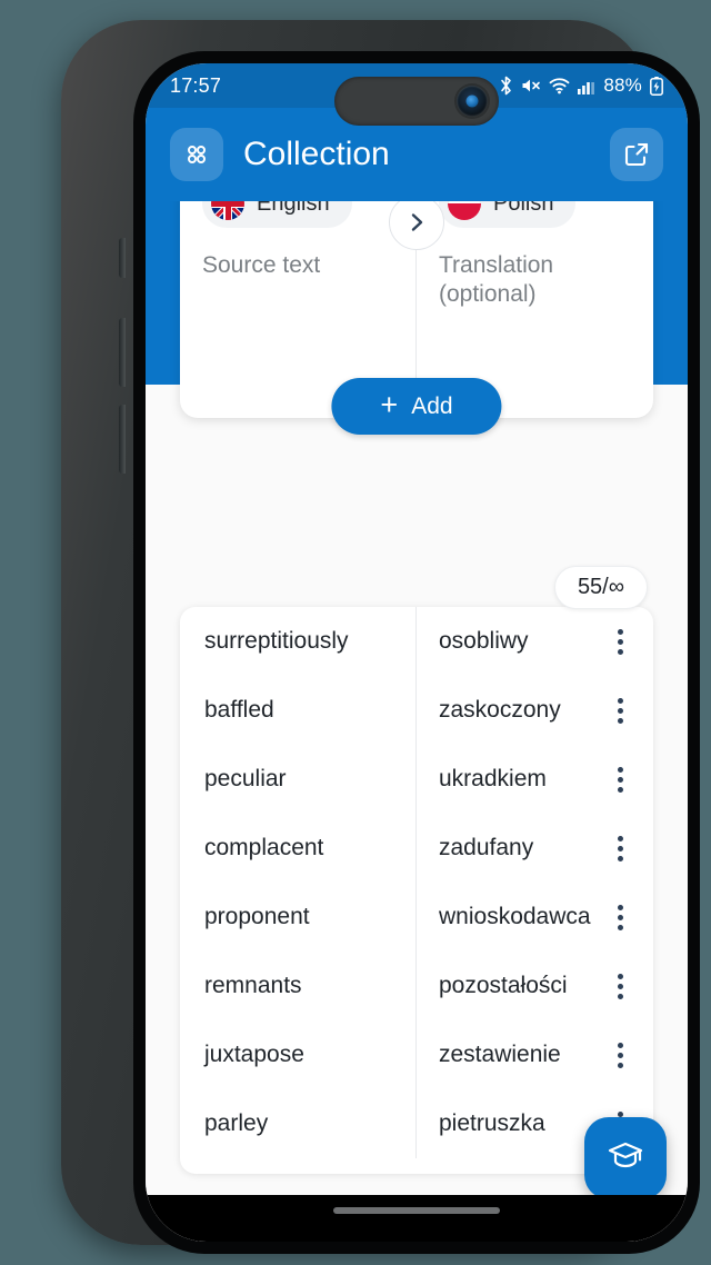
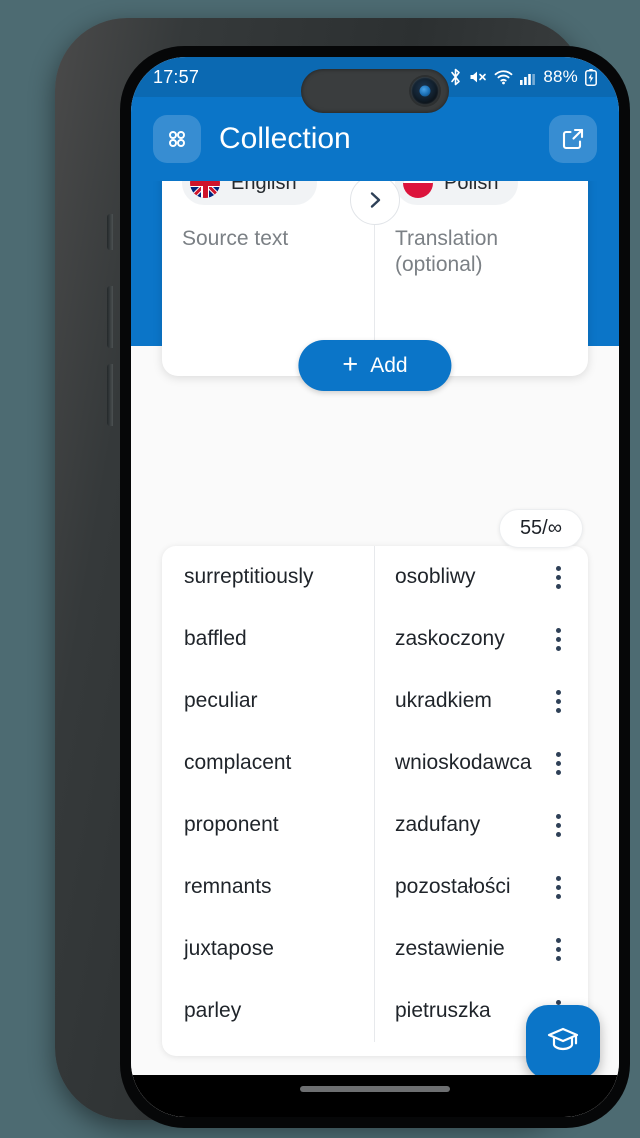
  17:57
  88%
  Collection
  English
  Source text
  Polish
  Translation (optional)
  +
  Add
  55/∞
  surreptitiously
  osobliwy
  baffled
  zaskoczony
  peculiar
  ukradkiem
  complacent
- zadufany
+ wnioskodawca
  proponent
- wnioskodawca
+ zadufany
  remnants
  pozostałości
  juxtapose
  zestawienie
  parley
  pietruszka
